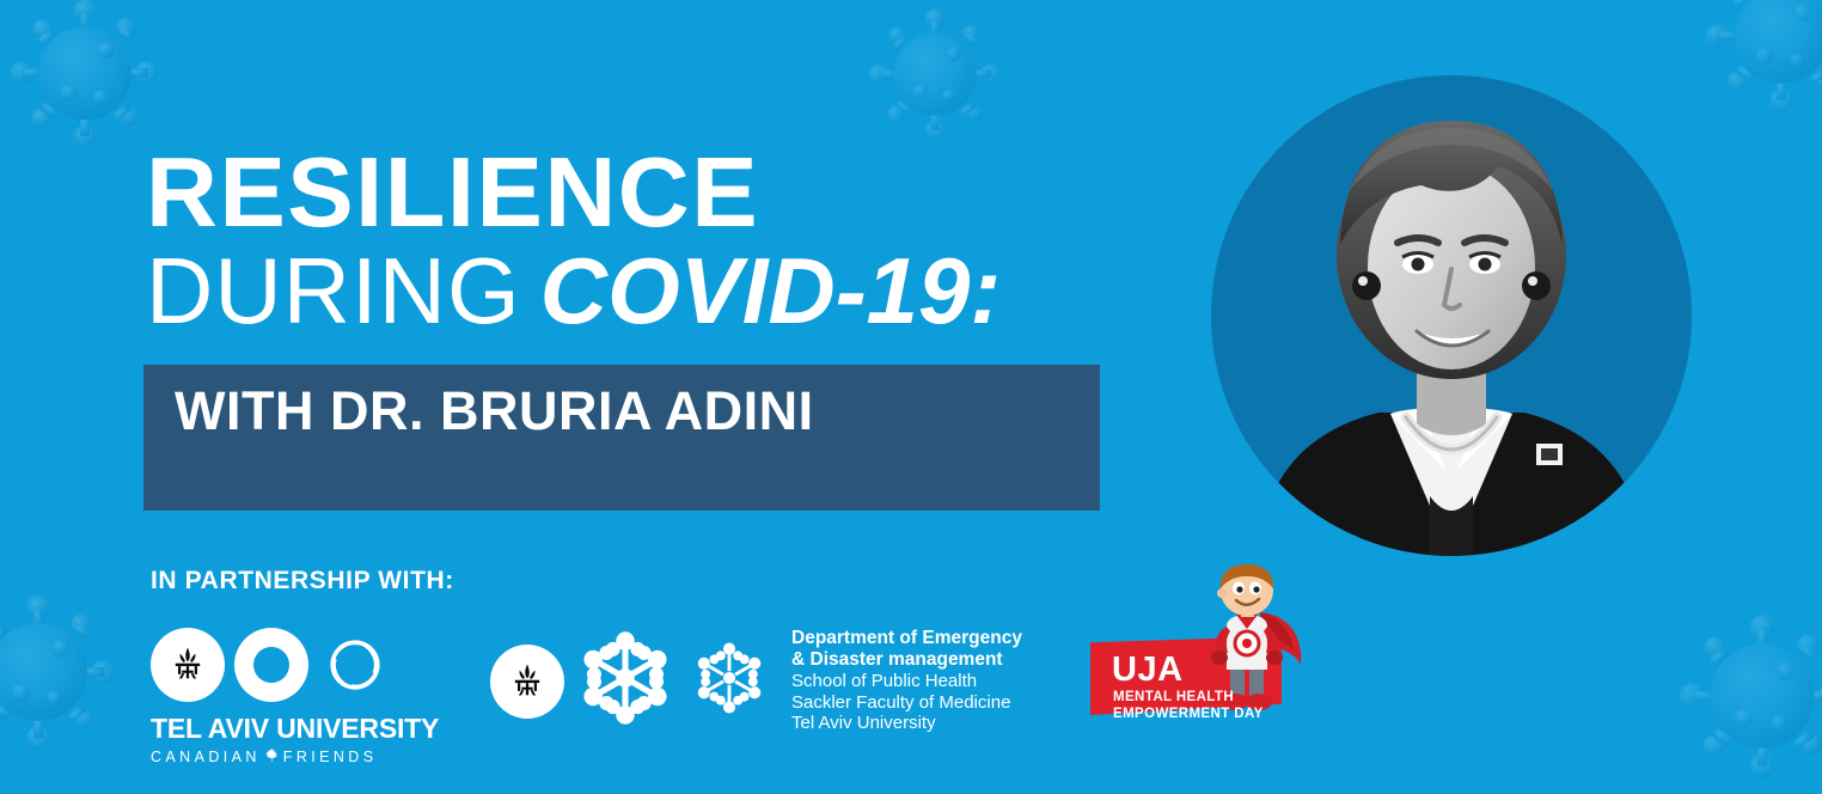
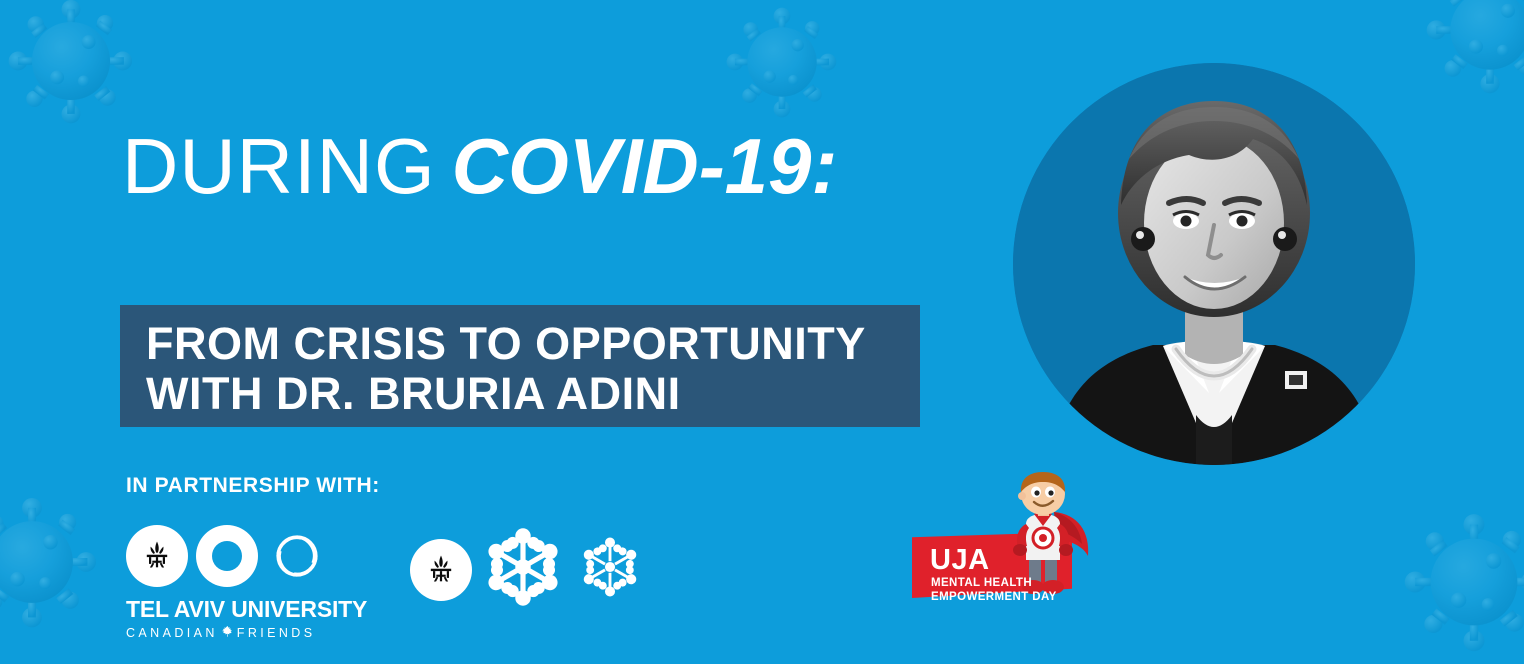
- RESILIENCE
  DURING COVID-19:
+ FROM CRISIS TO OPPORTUNITY
  WITH DR. BRURIA ADINI
  IN PARTNERSHIP WITH:
  TEL AVIV UNIVERSITY
  CANADIAN
  FRIENDS
- Department of Emergency
- & Disaster management
- School of Public Health
- Sackler Faculty of Medicine
- Tel Aviv University
  UJA
  MENTAL HEALTH
  EMPOWERMENT DAY
